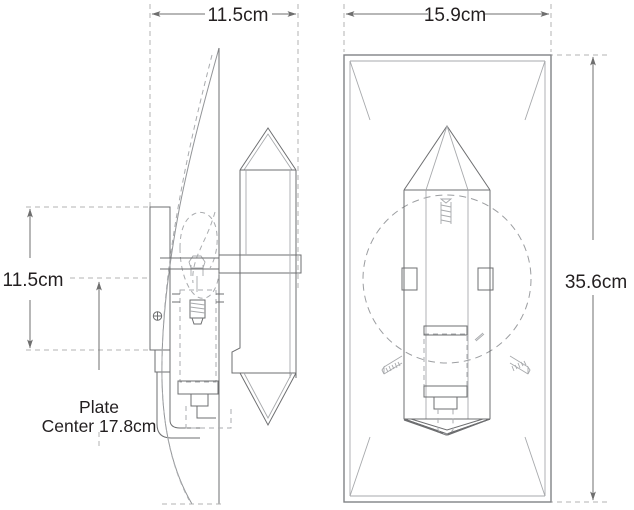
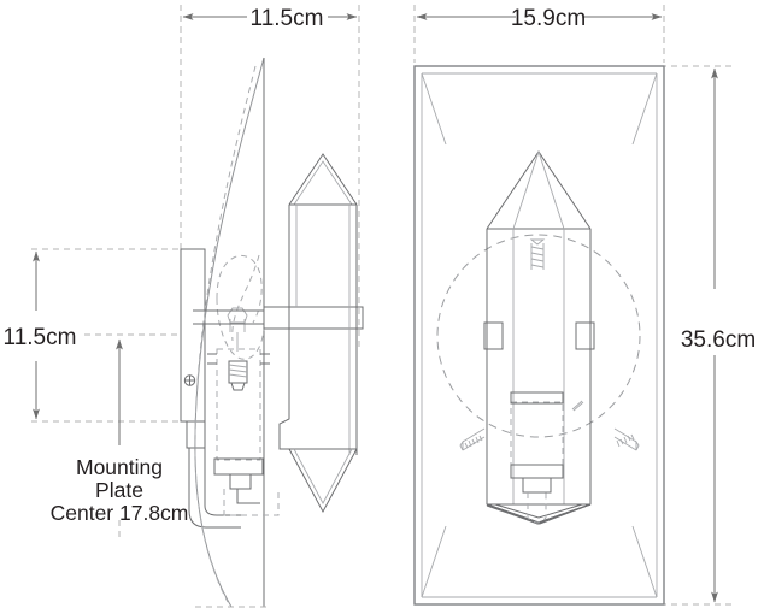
  11.5cm
  11.5cm
+ Mounting
  Plate
  Center 17.8cm
  15.9cm
  35.6cm
